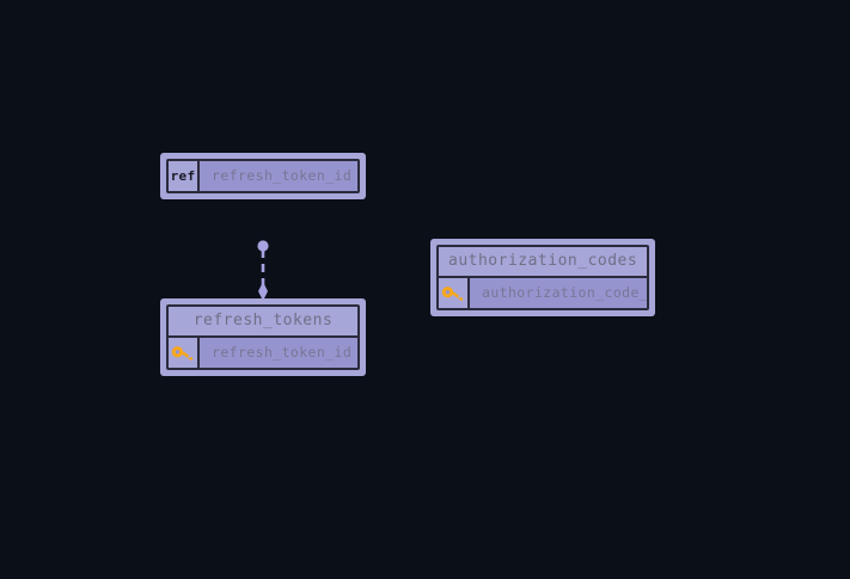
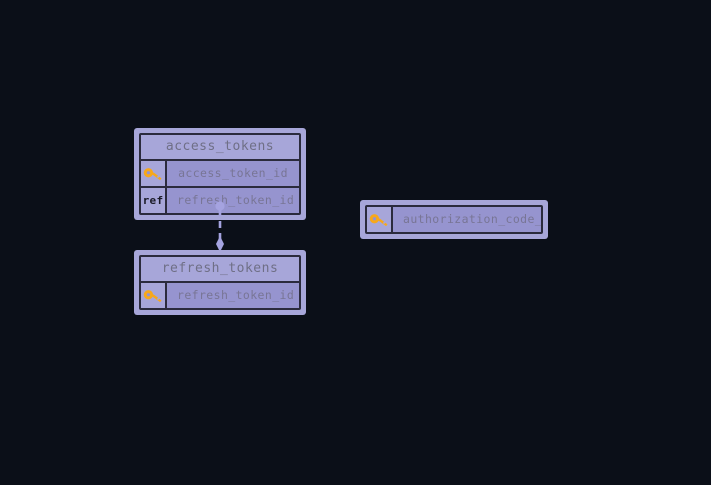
+ access_tokens
+ access_token_id
  ref
  refresh_token_id
  refresh_tokens
  refresh_token_id
- authorization_codes
  authorization_code_
